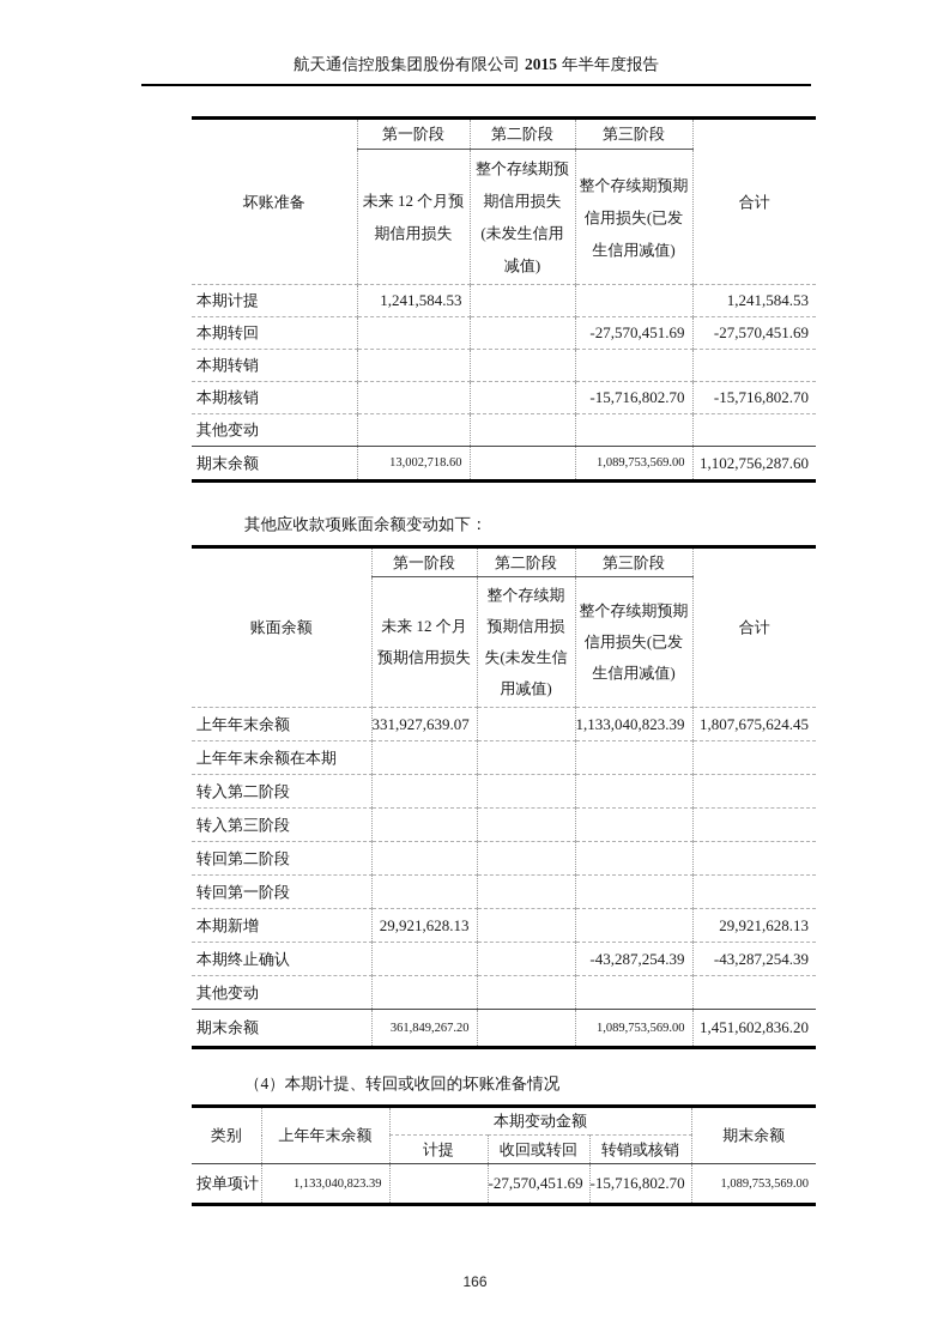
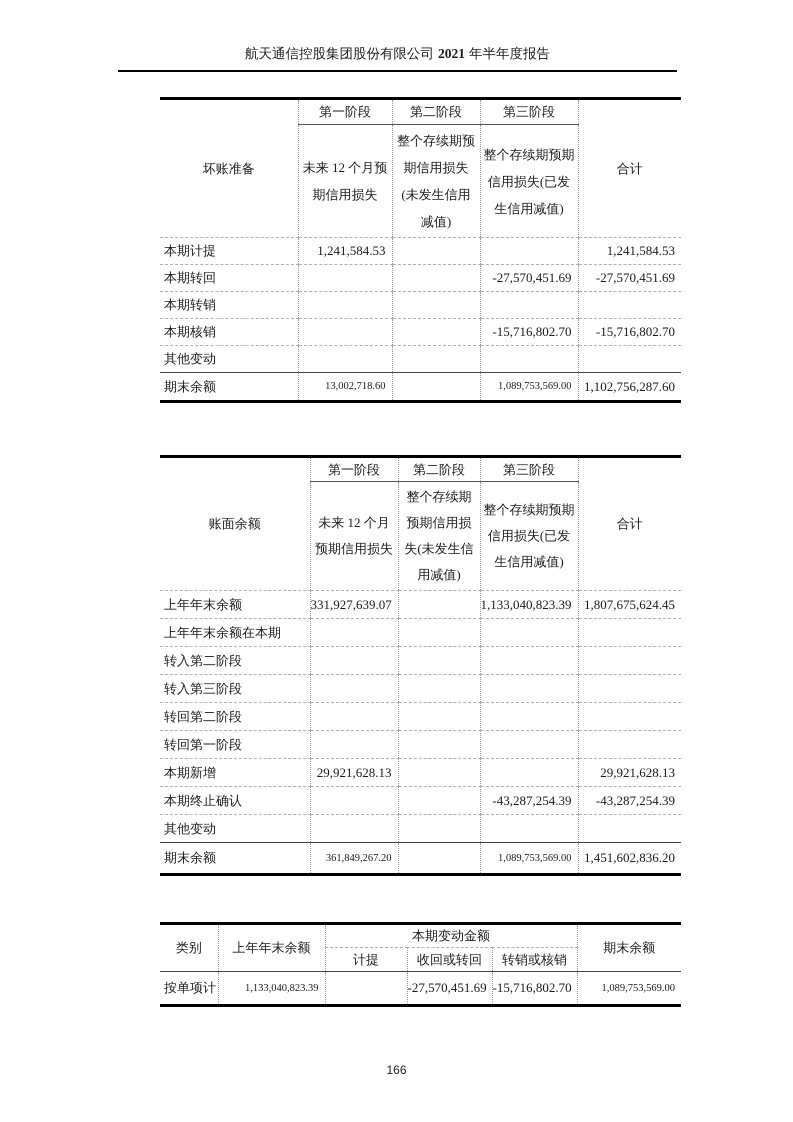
- 航天通信控股集团股份有限公司 2015 年半年度报告
+ 航天通信控股集团股份有限公司 2021 年半年度报告
  坏账准备	第一阶段	第二阶段	第三阶段	合计
  未来 12 个月预期信用损失	整个存续期预期信用损失(未发生信用减值)	整个存续期预期信用损失(已发生信用减值)
  本期计提	1,241,584.53			1,241,584.53
  本期转回			-27,570,451.69	-27,570,451.69
  本期转销
  本期核销			-15,716,802.70	-15,716,802.70
  其他变动
  期末余额	13,002,718.60		1,089,753,569.00	1,102,756,287.60
- 其他应收款项账面余额变动如下：
  账面余额	第一阶段	第二阶段	第三阶段	合计
  未来 12 个月预期信用损失	整个存续期预期信用损失(未发生信用减值)	整个存续期预期信用损失(已发生信用减值)
  上年年末余额	331,927,639.07		1,133,040,823.39	1,807,675,624.45
  上年年末余额在本期
  转入第二阶段
  转入第三阶段
  转回第二阶段
  转回第一阶段
  本期新增	29,921,628.13			29,921,628.13
  本期终止确认			-43,287,254.39	-43,287,254.39
  其他变动
  期末余额	361,849,267.20		1,089,753,569.00	1,451,602,836.20
- （4）本期计提、转回或收回的坏账准备情况
  类别	上年年末余额	本期变动金额	期末余额
  计提	收回或转回	转销或核销
  按单项计	1,133,040,823.39		-27,570,451.69	-15,716,802.70	1,089,753,569.00
  166
